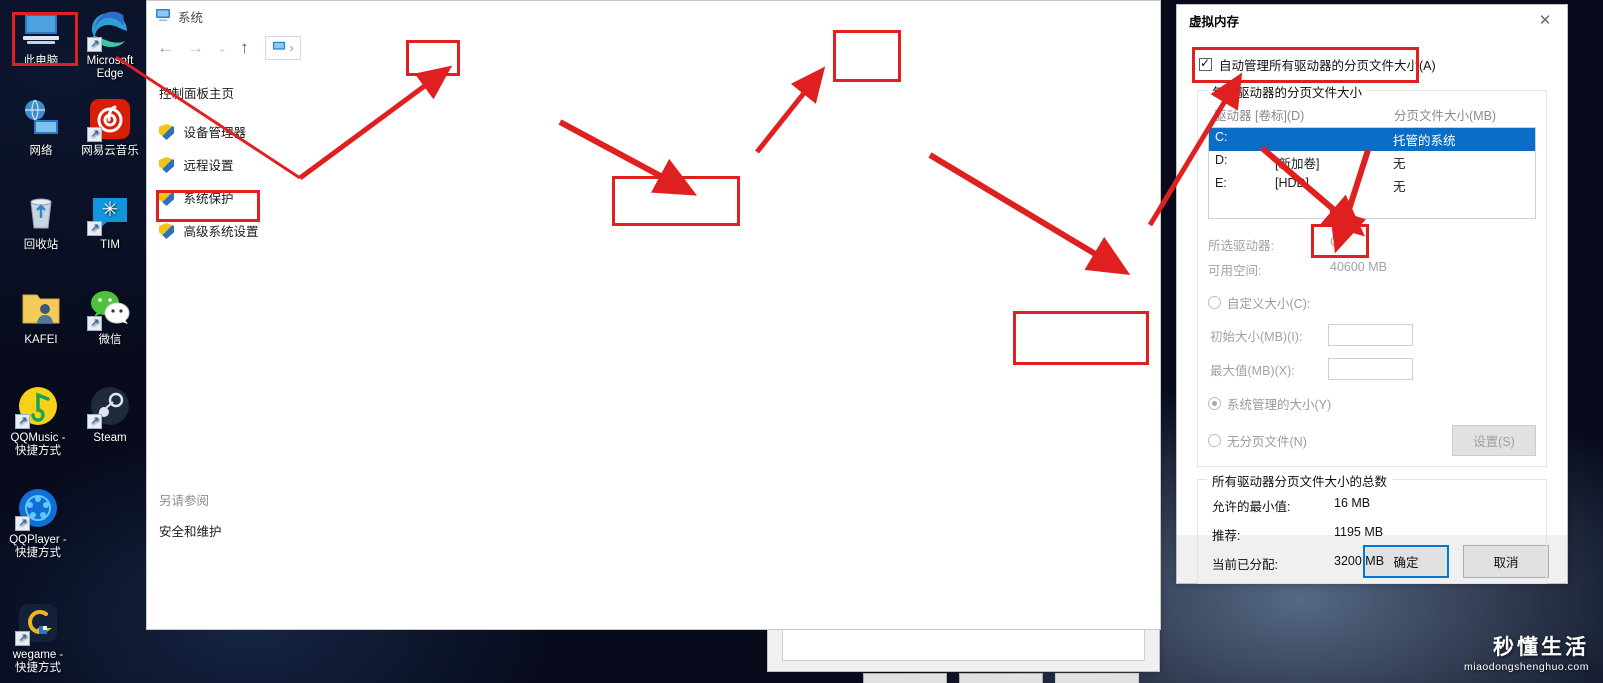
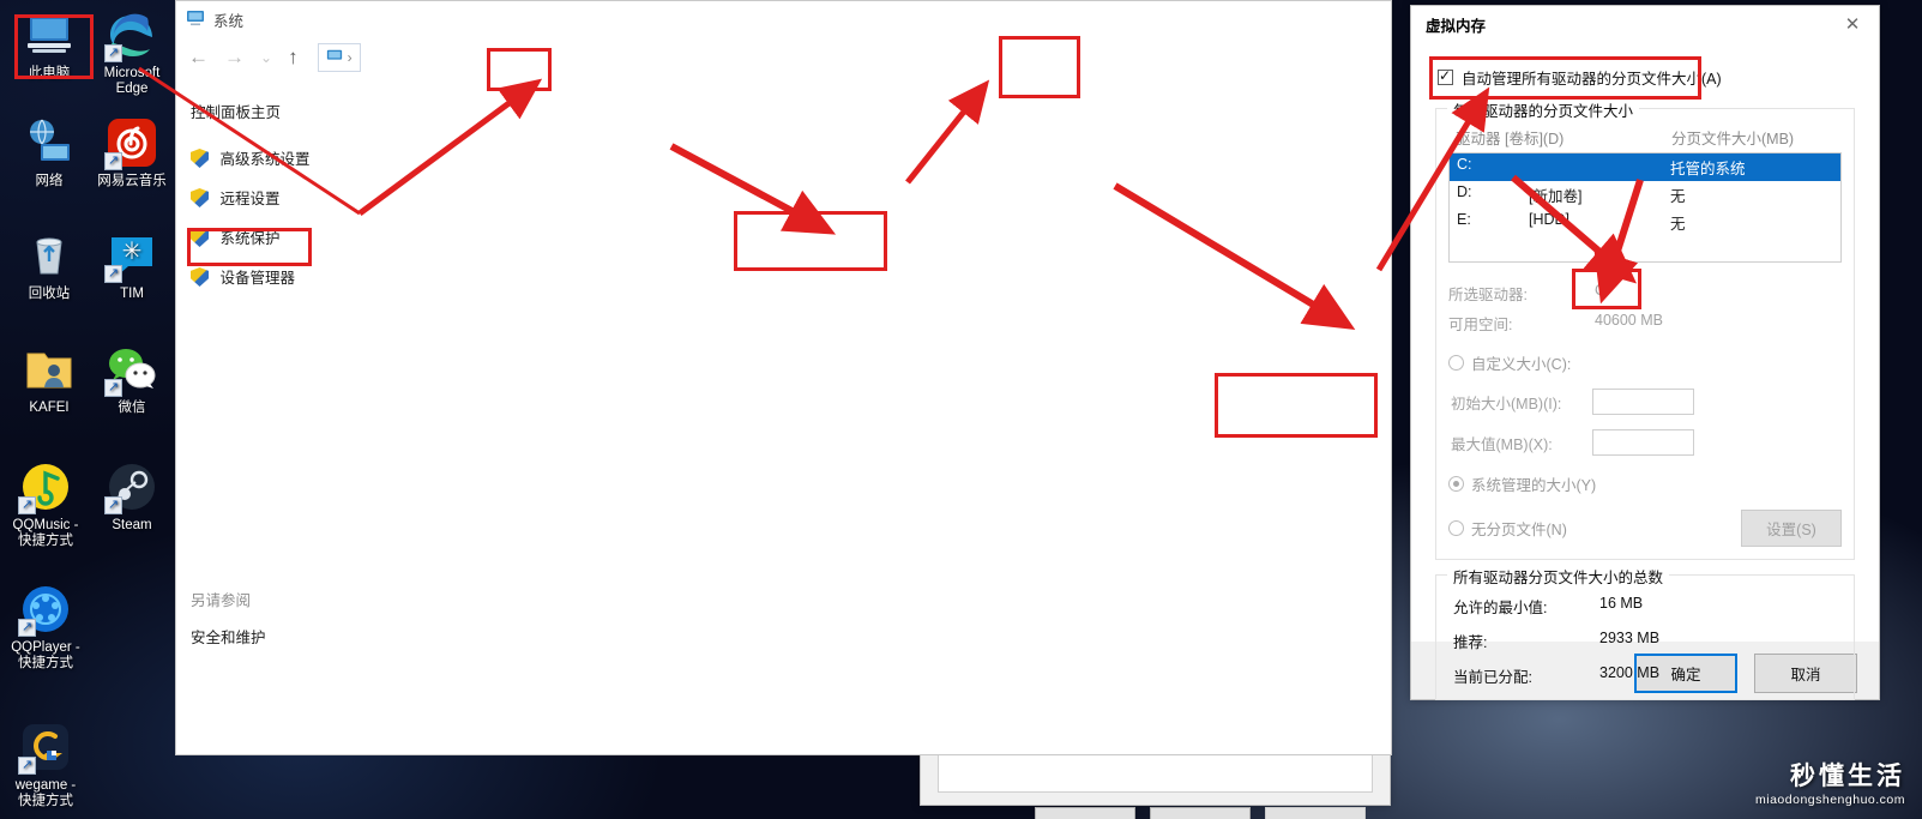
  此电脑
  ↗
  Microsft Edge
  网络
  ↗
  网易云音乐
  回收站
  ✳
  ↗
  TIM
  KAFEI
  ↗
  微信
  ↗
  QQMusic - 快捷方式
  ↗
  Steam
  ↗
  QQPlayer - 快捷方式
  ↗
  wegame - 快捷方式
  系统
  ←
  →
  ⌄
  ↑
  ›
  控制面板主页
- 设备管理器
+ 高级系统设置
  远程设置
  系统保护
- 高级系统设置
+ 设备管理器
  另请参阅
  安全和维护
  虚拟内存
  ✕
  自动管理所有驱动器的分页文件大小(A)
  每个驱动器的分页文件大小
  驱动器 [卷标](D)
  分页文件大小(MB)
  C:
  托管的系统
  D:
  无
  E:
  无
  所选驱动器:
  C:
  可用空间:
  40600 MB
  自定义大小(C):
  初始大小(MB)(I):
  最大值(MB)(X):
  系统管理的大小(Y)
  无分页文件(N)
  设置(S)
  所有驱动器分页文件大小的总数
  允许的最小值:
  16 MB
  推荐:
- 1195 MB
+ 2933 MB
  当前已分配:
  3200 MB
  确定
  取消
  秒懂生活
  miaodongshenghuo.com
